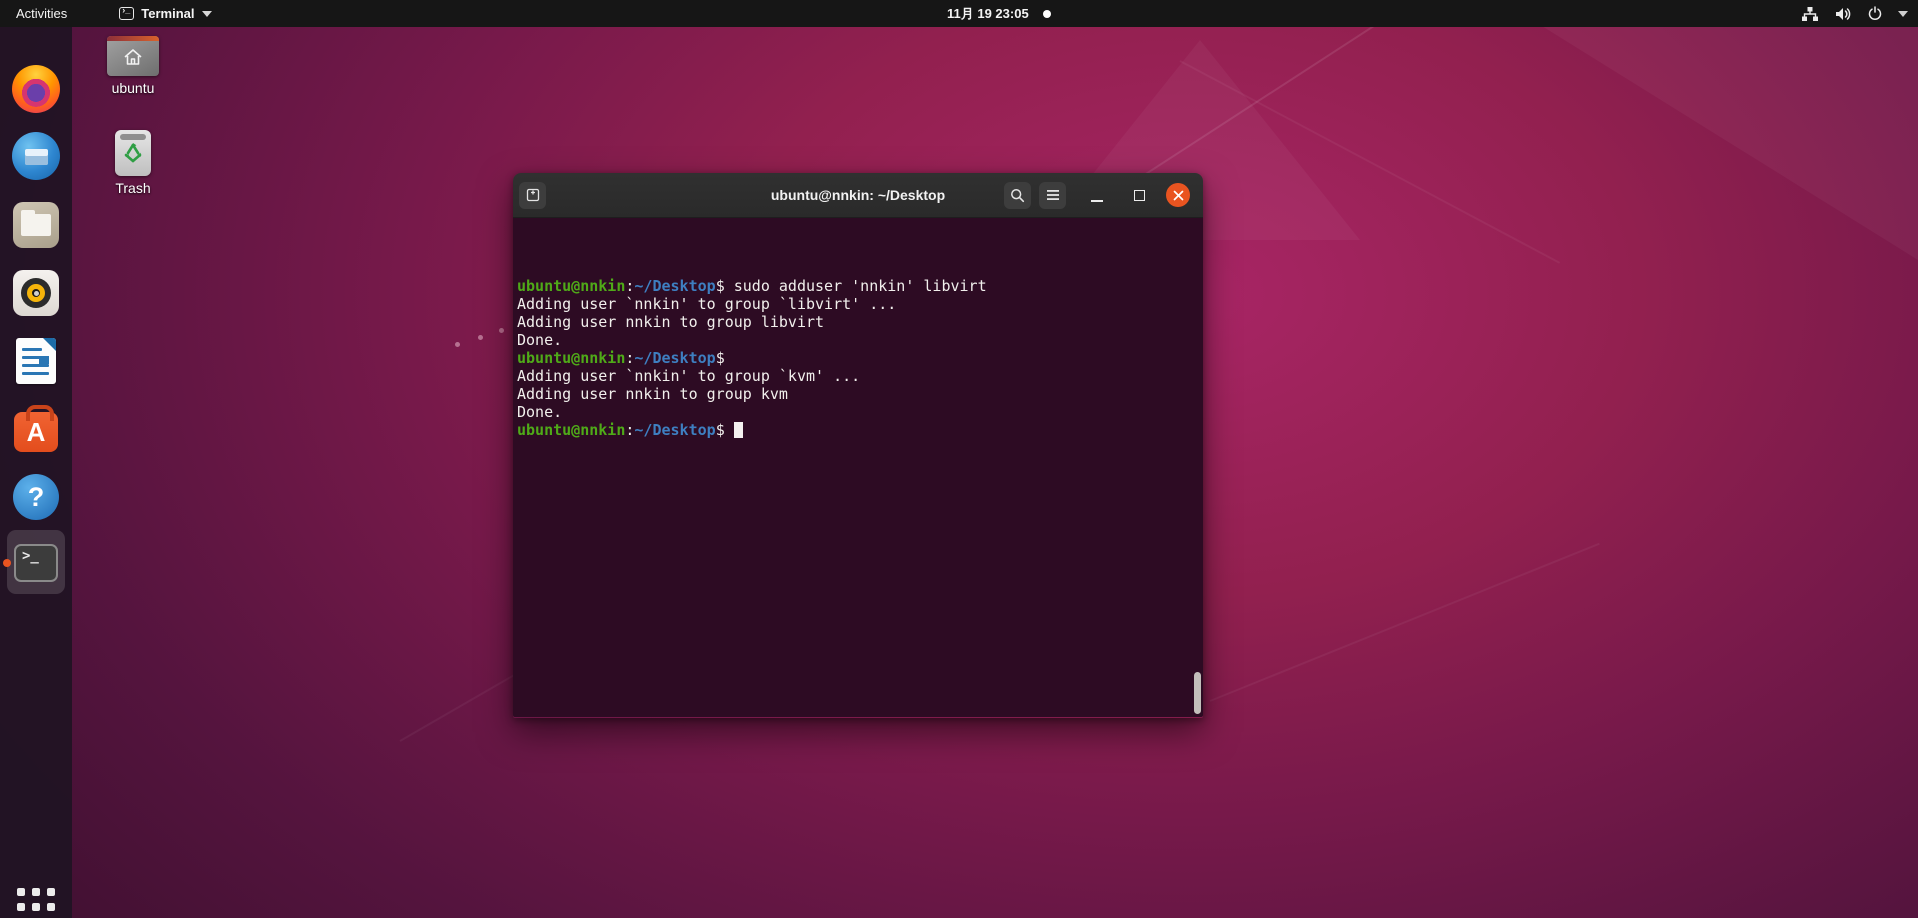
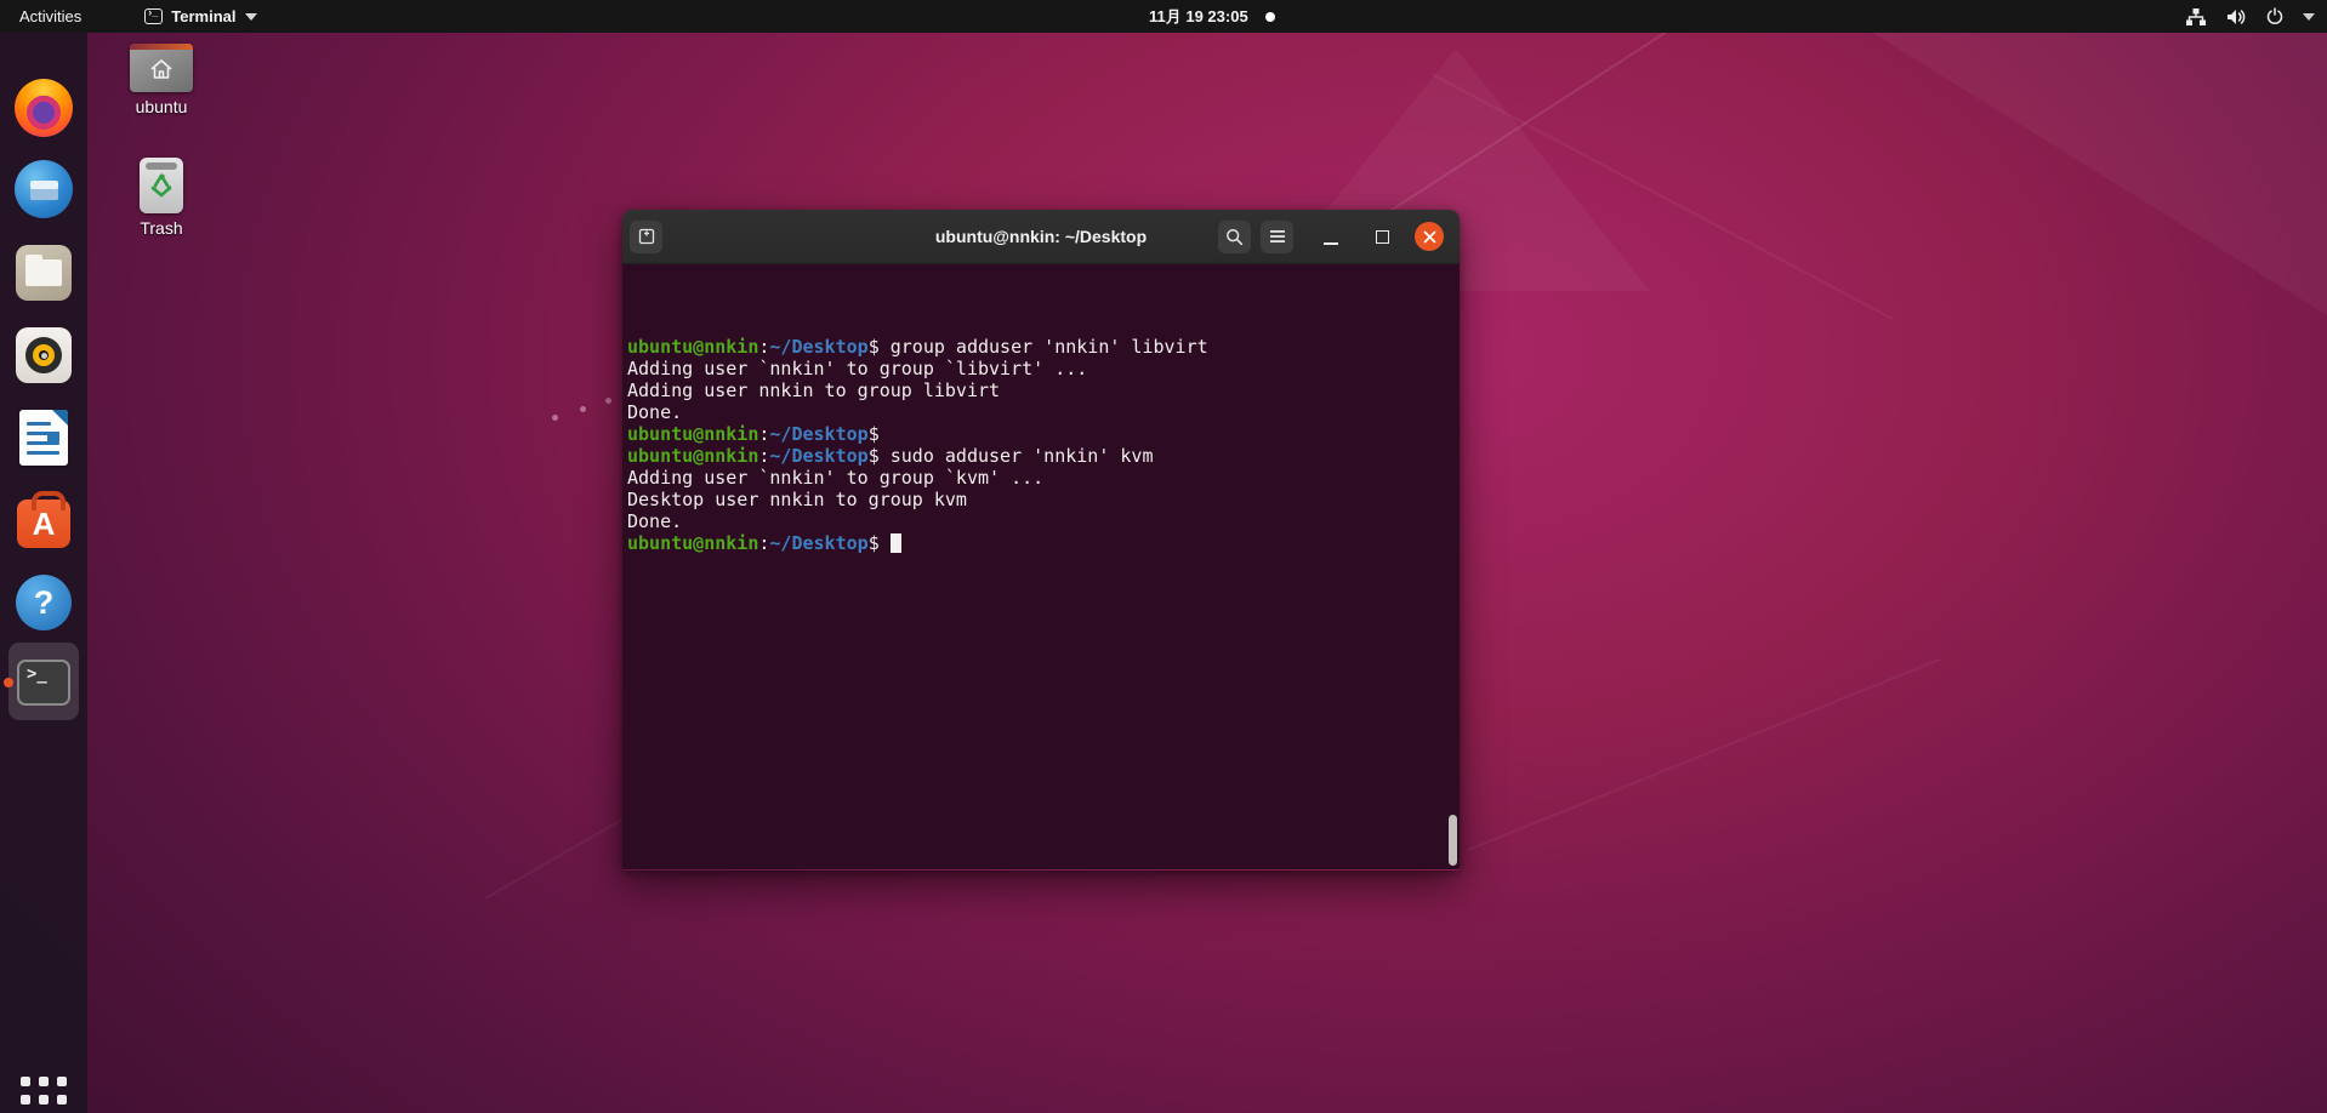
  Activities
  Terminal
  11月 19 23:05
  A
  ?
  ubuntu
  Trash
  ubuntu@nnkin: ~/Desktop
- ubuntu@nnkin:~/Desktop$ sudo adduser 'nnkin' libvirt
+ ubuntu@nnkin:~/Desktop$ group adduser 'nnkin' libvirt
  Adding user `nnkin' to group `libvirt' ...
  Adding user nnkin to group libvirt
  Done.
  ubuntu@nnkin:~/Desktop$
+ ubuntu@nnkin:~/Desktop$ sudo adduser 'nnkin' kvm
  Adding user `nnkin' to group `kvm' ...
- Adding user nnkin to group kvm
+ Desktop user nnkin to group kvm
  Done.
  ubuntu@nnkin:~/Desktop$
